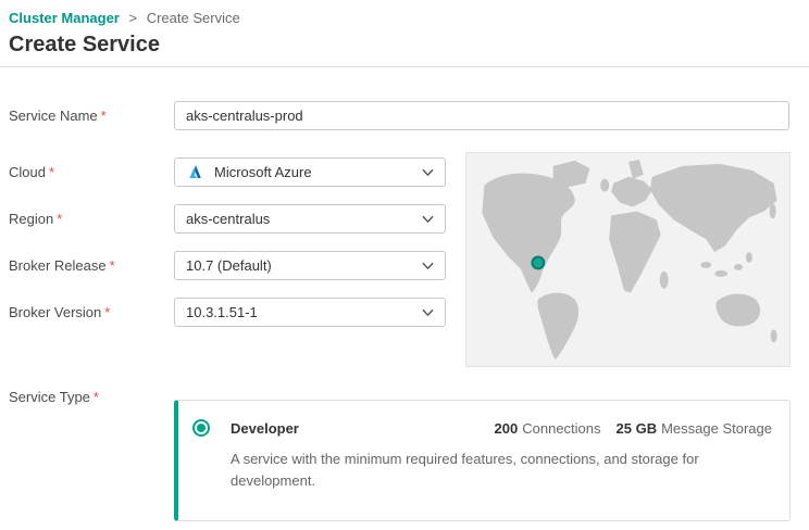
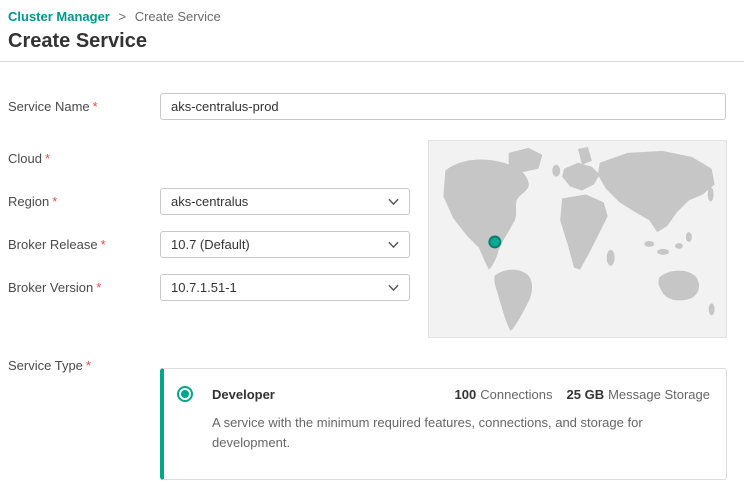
  Cluster Manager > Create Service
  Create Service
  Service Name *
  aks-centralus-prod
  Cloud *
- Microsoft Azure
  Region *
  aks-centralus
  Broker Release *
  10.7 (Default)
  Broker Version *
- 10.3.1.51-1
+ 10.7.1.51-1
  Service Type *
  Developer
- 200 Connections 25 GB Message Storage
+ 100 Connections 25 GB Message Storage
  A service with the minimum required features, connections, and storage for development.
